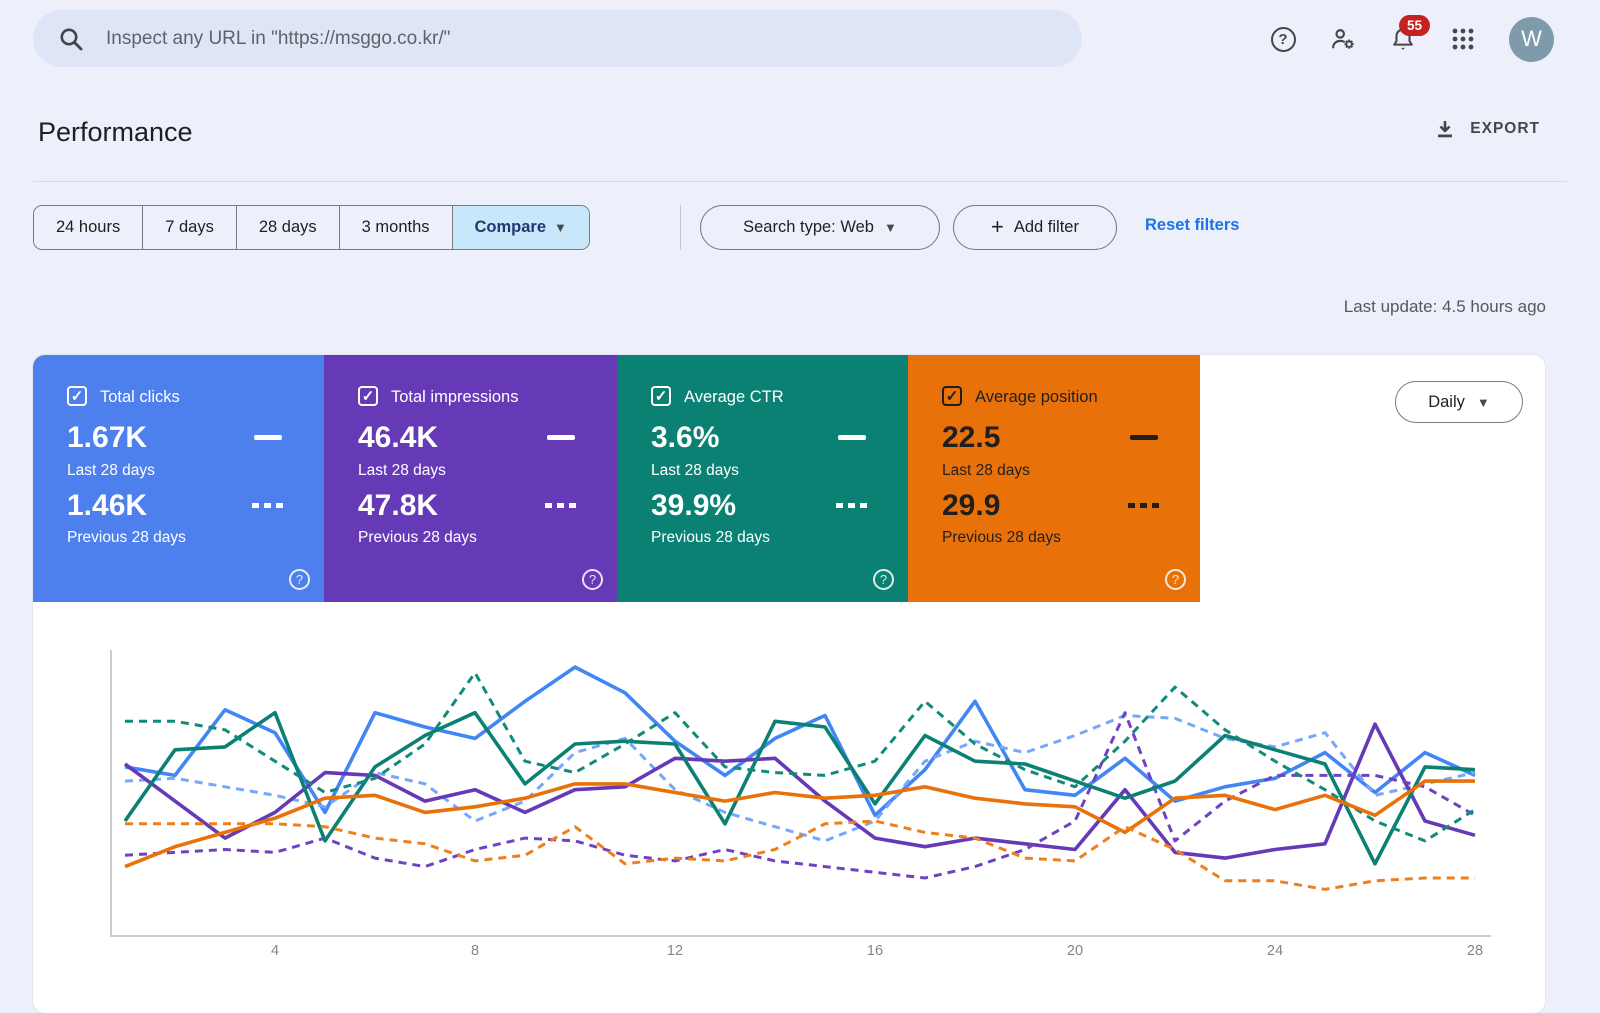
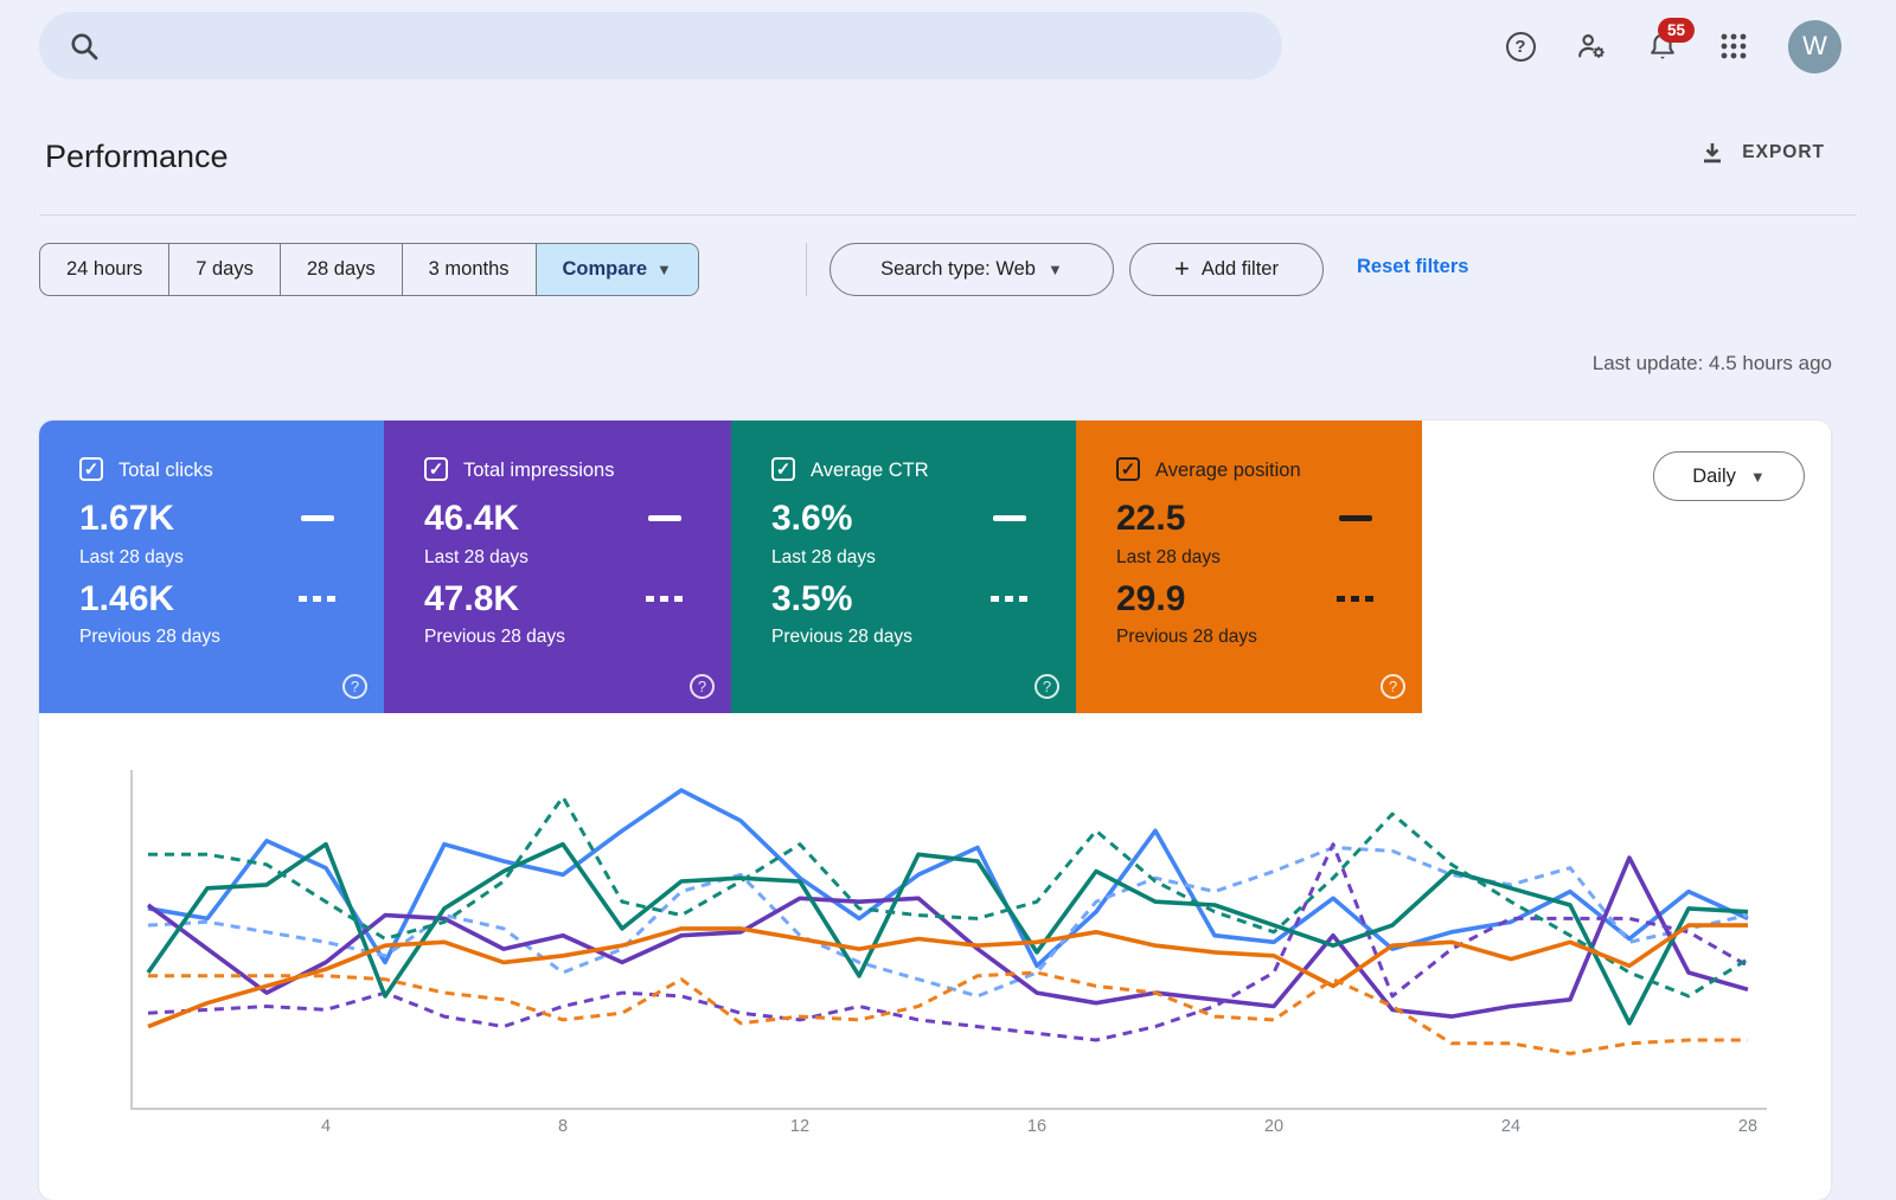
- Inspect any URL in "https://msggo.co.kr/"
  ?
  55
  W
  Performance
  EXPORT
  24 hours
  7 days
  28 days
  3 months
  Compare
  ▼
  Search type: Web
  ▼
  +
  Add filter
  Reset filters
  Last update: 4.5 hours ago
  ✓
  Total clicks
  1.67K
  Last 28 days
  1.46K
  Previous 28 days
  ?
  ✓
  Total impressions
  46.4K
  Last 28 days
  47.8K
  Previous 28 days
  ?
  ✓
  Average CTR
  3.6%
  Last 28 days
- 39.9%
+ 3.5%
  Previous 28 days
  ?
  ✓
  Average position
  22.5
  Last 28 days
  29.9
  Previous 28 days
  ?
  Daily
  ▼
  4
  8
  12
  16
  20
  24
  28
